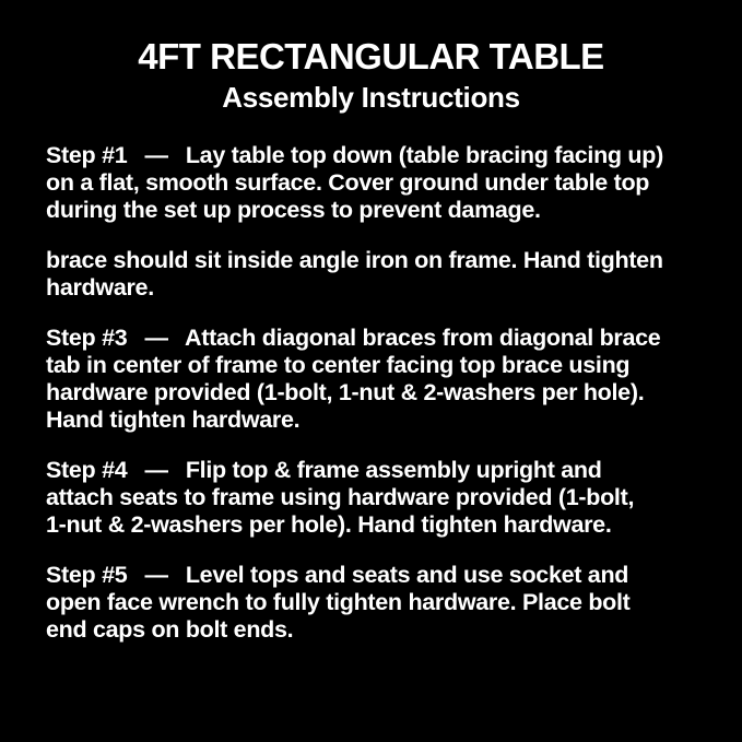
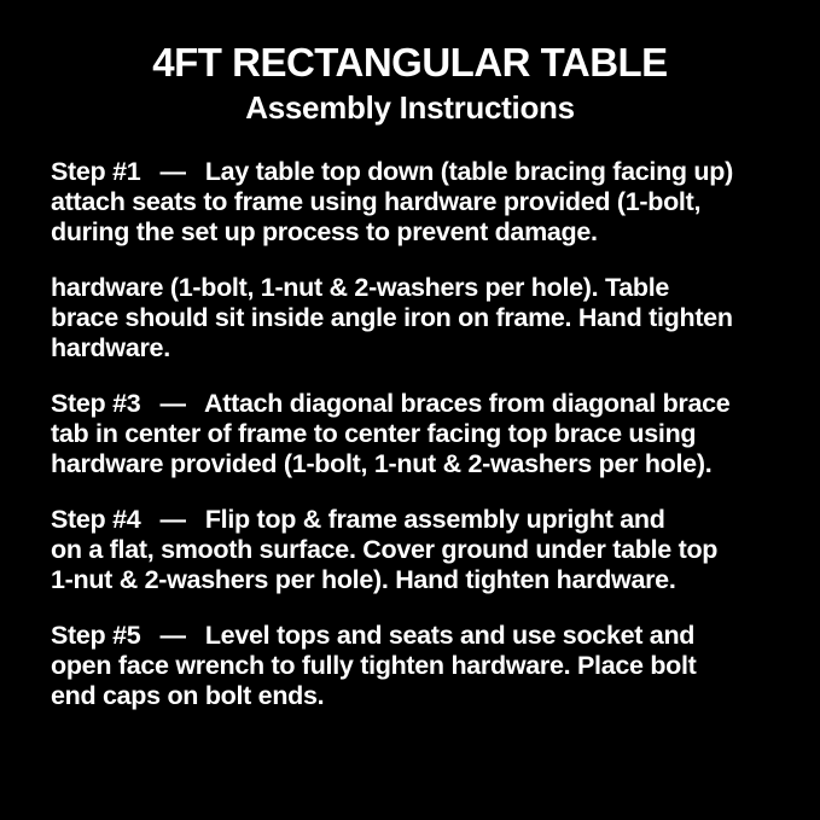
  4FT RECTANGULAR TABLE
  Assembly Instructions
  Step #1 — Lay table top down (table bracing facing up)
- on a flat, smooth surface. Cover ground under table top
+ attach seats to frame using hardware provided (1-bolt,
  during the set up process to prevent damage.
+ hardware (1-bolt, 1-nut & 2-washers per hole). Table
  brace should sit inside angle iron on frame. Hand tighten
  hardware.
  Step #3 — Attach diagonal braces from diagonal brace
  tab in center of frame to center facing top brace using
  hardware provided (1-bolt, 1-nut & 2-washers per hole).
- Hand tighten hardware.
  Step #4 — Flip top & frame assembly upright and
- attach seats to frame using hardware provided (1-bolt,
+ on a flat, smooth surface. Cover ground under table top
  1-nut & 2-washers per hole). Hand tighten hardware.
  Step #5 — Level tops and seats and use socket and
  open face wrench to fully tighten hardware. Place bolt
  end caps on bolt ends.
